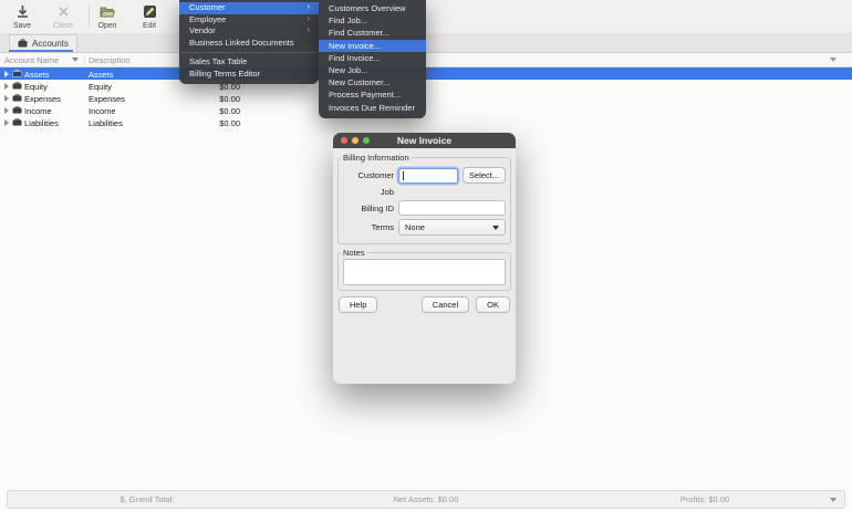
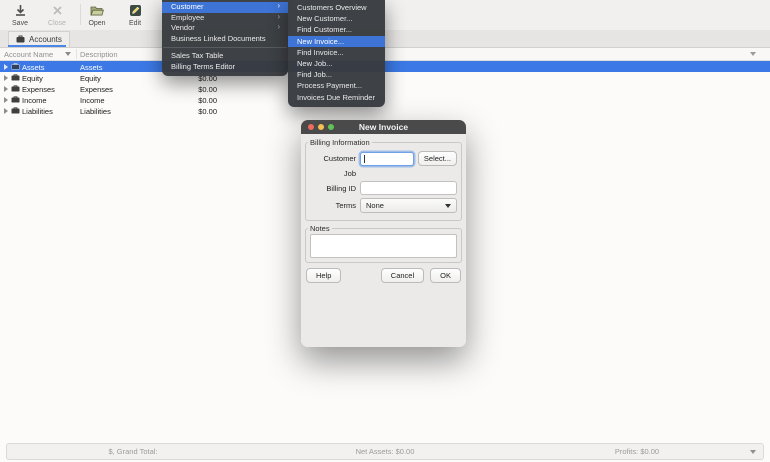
  Accounts
  Account Name
  Description
  Assets
  Assets
  Equity
  Equity
  $0.00
  Expenses
  Expenses
  $0.00
  Income
  Income
  $0.00
  Liabilities
  Liabilities
  $0.00
  Customer
  ›
  Employee
  ›
  Vendor
  ›
  Business Linked Documents
  Sales Tax Table
  Billing Terms Editor
  Customers Overview
- Find Job...
+ New Customer...
  Find Customer...
  New Invoice...
  Find Invoice...
  New Job...
- New Customer...
+ Find Job...
  Process Payment...
  Invoices Due Reminder
  New Invoice
  Billing Information
  Customer
  Select...
  Job
  Billing ID
  Terms
  None
  Notes
  Help
  Cancel
  OK
  $, Grand Total:
  Net Assets: $0.00
  Profits: $0.00
